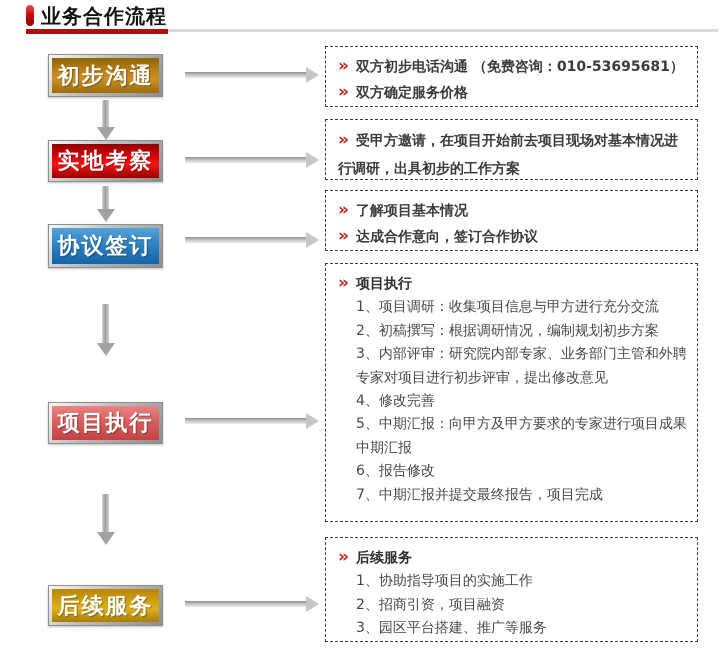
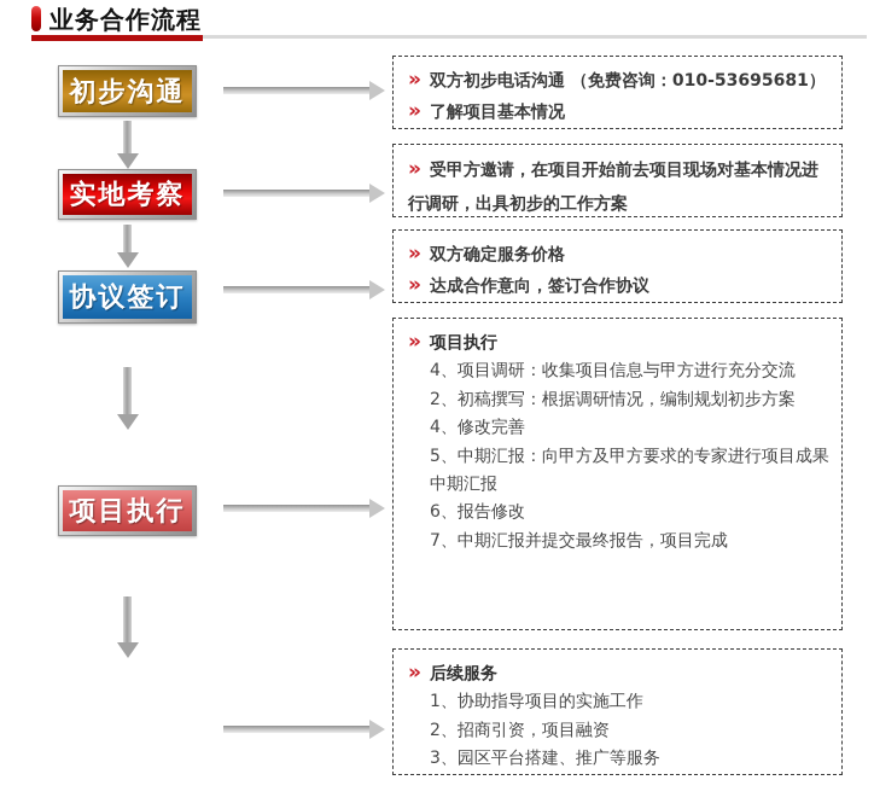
  业务合作流程
  初步沟通
  实地考察
  协议签订
  项目执行
- 后续服务
  » 双方初步电话沟通 （免费咨询：010-53695681）
- » 双方确定服务价格
+ » 了解项目基本情况
  » 受甲方邀请，在项目开始前去项目现场对基本情况进行调研，出具初步的工作方案
- » 了解项目基本情况
+ » 双方确定服务价格
  » 达成合作意向，签订合作协议
  » 项目执行
- 1、项目调研：收集项目信息与甲方进行充分交流
+ 4、项目调研：收集项目信息与甲方进行充分交流
  2、初稿撰写：根据调研情况，编制规划初步方案
- 3、内部评审：研究院内部专家、业务部门主管和外聘专家对项目进行初步评审，提出修改意见
  4、修改完善
  5、中期汇报：向甲方及甲方要求的专家进行项目成果中期汇报
  6、报告修改
  7、中期汇报并提交最终报告，项目完成
  » 后续服务
  1、协助指导项目的实施工作
  2、招商引资，项目融资
  3、园区平台搭建、推广等服务
